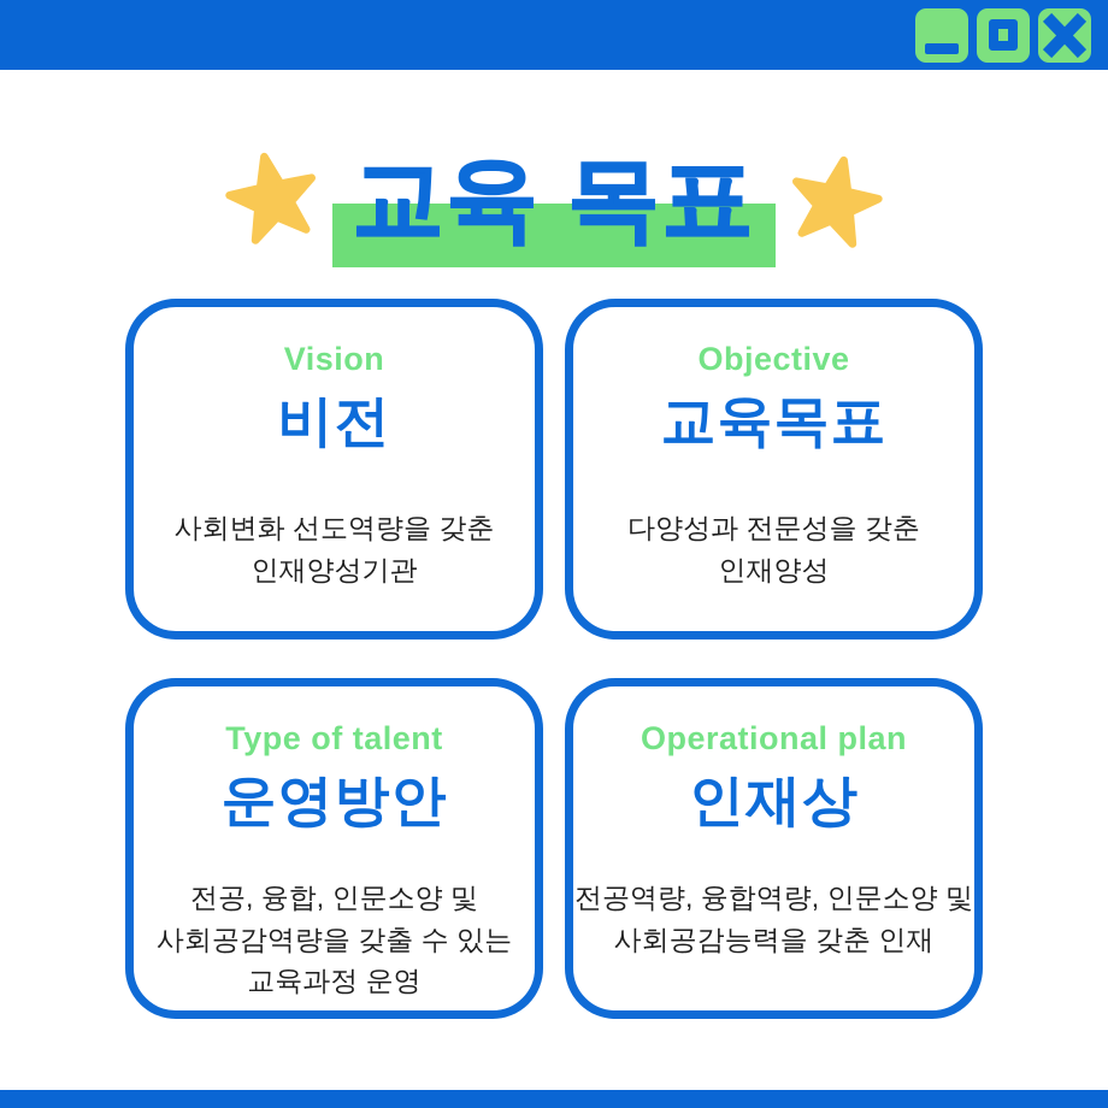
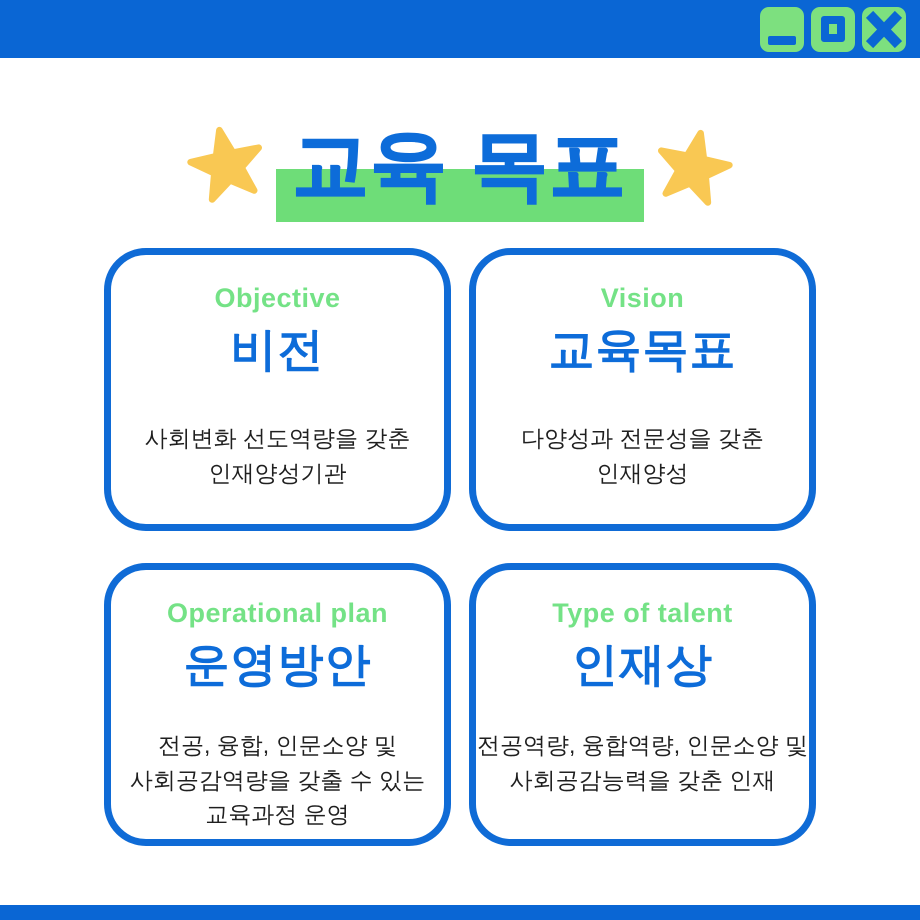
  교육 목표
- Vision
+ Objective
  비전
  사회변화 선도역량을 갖춘
  인재양성기관
- Objective
+ Vision
  교육목표
  다양성과 전문성을 갖춘
  인재양성
- Type of talent
+ Operational plan
  운영방안
  전공, 융합, 인문소양 및
  사회공감역량을 갖출 수 있는
  교육과정 운영
- Operational plan
+ Type of talent
  인재상
  전공역량, 융합역량, 인문소양 및
  사회공감능력을 갖춘 인재
